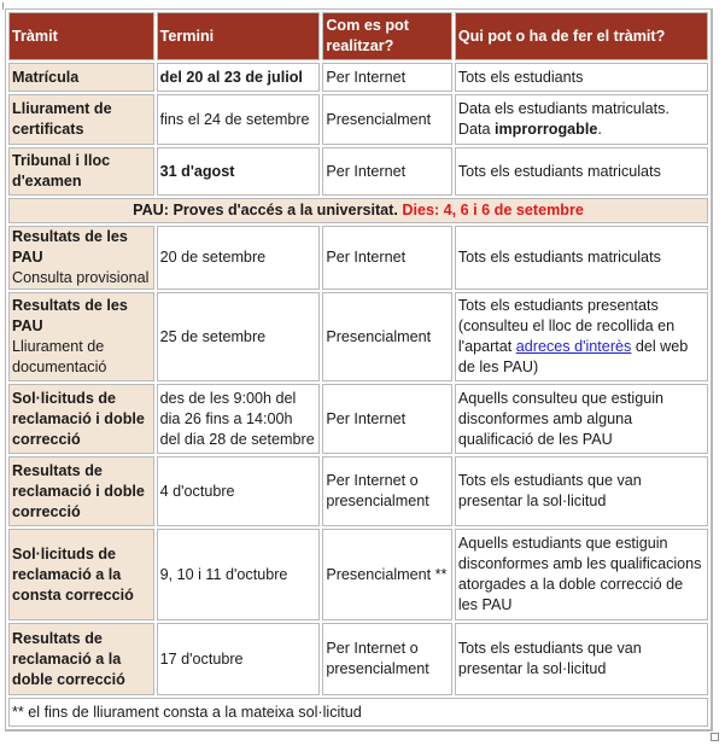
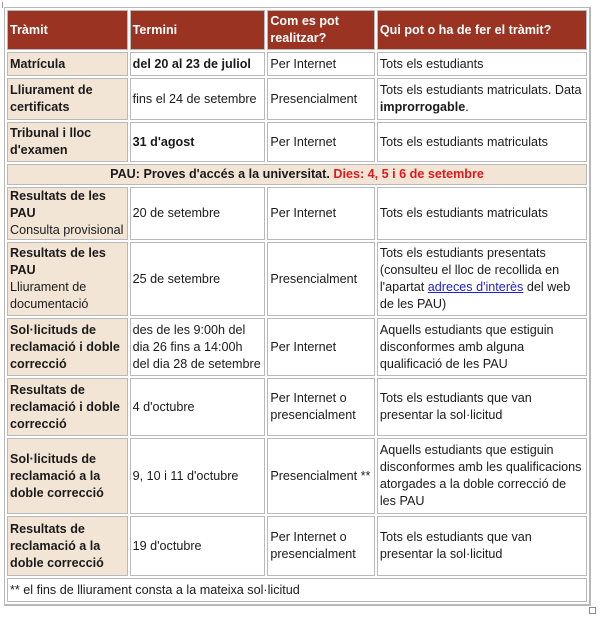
  Tràmit	Termini	Com es pot realitzar?	Qui pot o ha de fer el tràmit?
  Matrícula	del 20 al 23 de juliol	Per Internet	Tots els estudiants
- Lliurament de certificats	fins el 24 de setembre	Presencialment	Data els estudiants matriculats. Data improrrogable.
+ Lliurament de certificats	fins el 24 de setembre	Presencialment	Tots els estudiants matriculats. Data improrrogable.
  Tribunal i lloc d'examen	31 d'agost	Per Internet	Tots els estudiants matriculats
- PAU: Proves d'accés a la universitat. Dies: 4, 6 i 6 de setembre
+ PAU: Proves d'accés a la universitat. Dies: 4, 5 i 6 de setembre
  Resultats de les PAUConsulta provisional	20 de setembre	Per Internet	Tots els estudiants matriculats
  Resultats de les PAULliurament de documentació	25 de setembre	Presencialment	Tots els estudiants presentats (consulteu el lloc de recollida en l'apartat adreces d'interès del web de les PAU)
- Sol·licituds de reclamació i doble correcció	des de les 9:00h del dia 26 fins a 14:00h del dia 28 de setembre	Per Internet	Aquells consulteu que estiguin disconformes amb alguna qualificació de les PAU
+ Sol·licituds de reclamació i doble correcció	des de les 9:00h del dia 26 fins a 14:00h del dia 28 de setembre	Per Internet	Aquells estudiants que estiguin disconformes amb alguna qualificació de les PAU
  Resultats de reclamació i doble correcció	4 d'octubre	Per Internet o presencialment	Tots els estudiants que van presentar la sol·licitud
- Sol·licituds de reclamació a la consta correcció	9, 10 i 11 d'octubre	Presencialment **	Aquells estudiants que estiguin disconformes amb les qualificacions atorgades a la doble correcció de les PAU
+ Sol·licituds de reclamació a la doble correcció	9, 10 i 11 d'octubre	Presencialment **	Aquells estudiants que estiguin disconformes amb les qualificacions atorgades a la doble correcció de les PAU
- Resultats de reclamació a la doble correcció	17 d'octubre	Per Internet o presencialment	Tots els estudiants que van presentar la sol·licitud
+ Resultats de reclamació a la doble correcció	19 d'octubre	Per Internet o presencialment	Tots els estudiants que van presentar la sol·licitud
  ** el fins de lliurament consta a la mateixa sol·licitud
